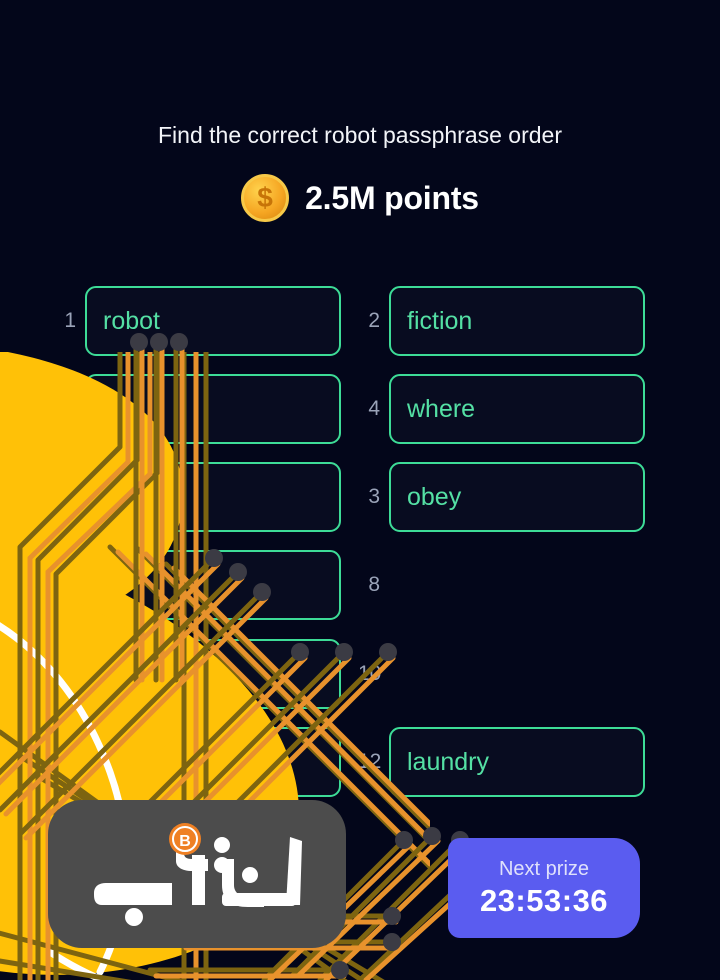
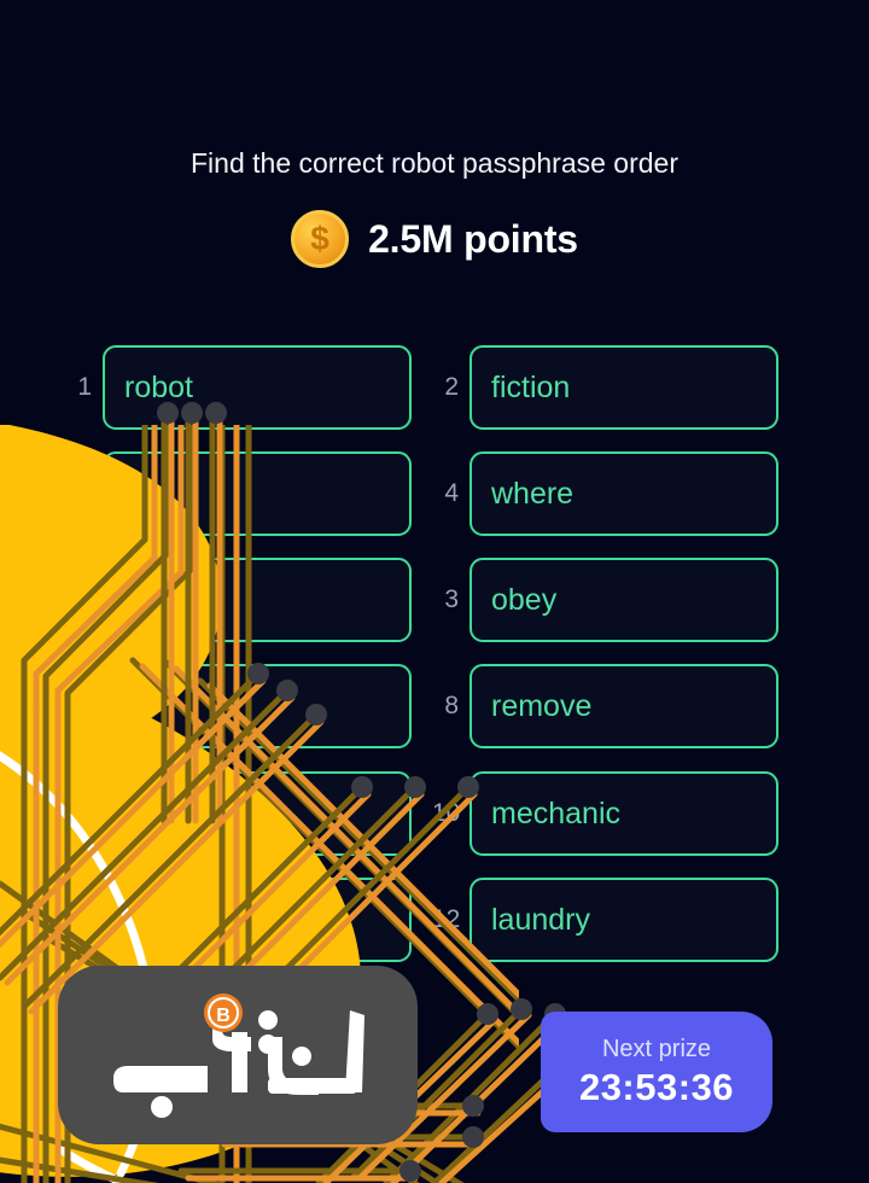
  Find the correct robot passphrase order
  $
  2.5M points
  1
  robot
  2
  fiction
  4
  where
  3
  obey
  8
+ remove
+ mechanic
  laundry
  Next prize
  23:53:36
  B
